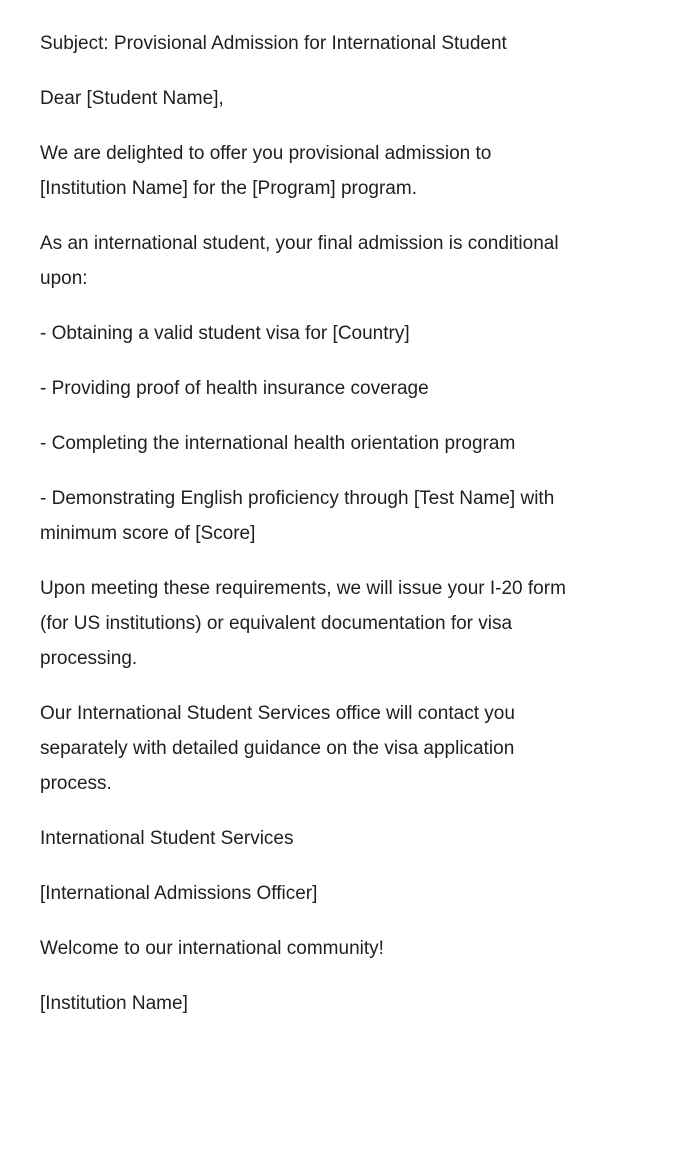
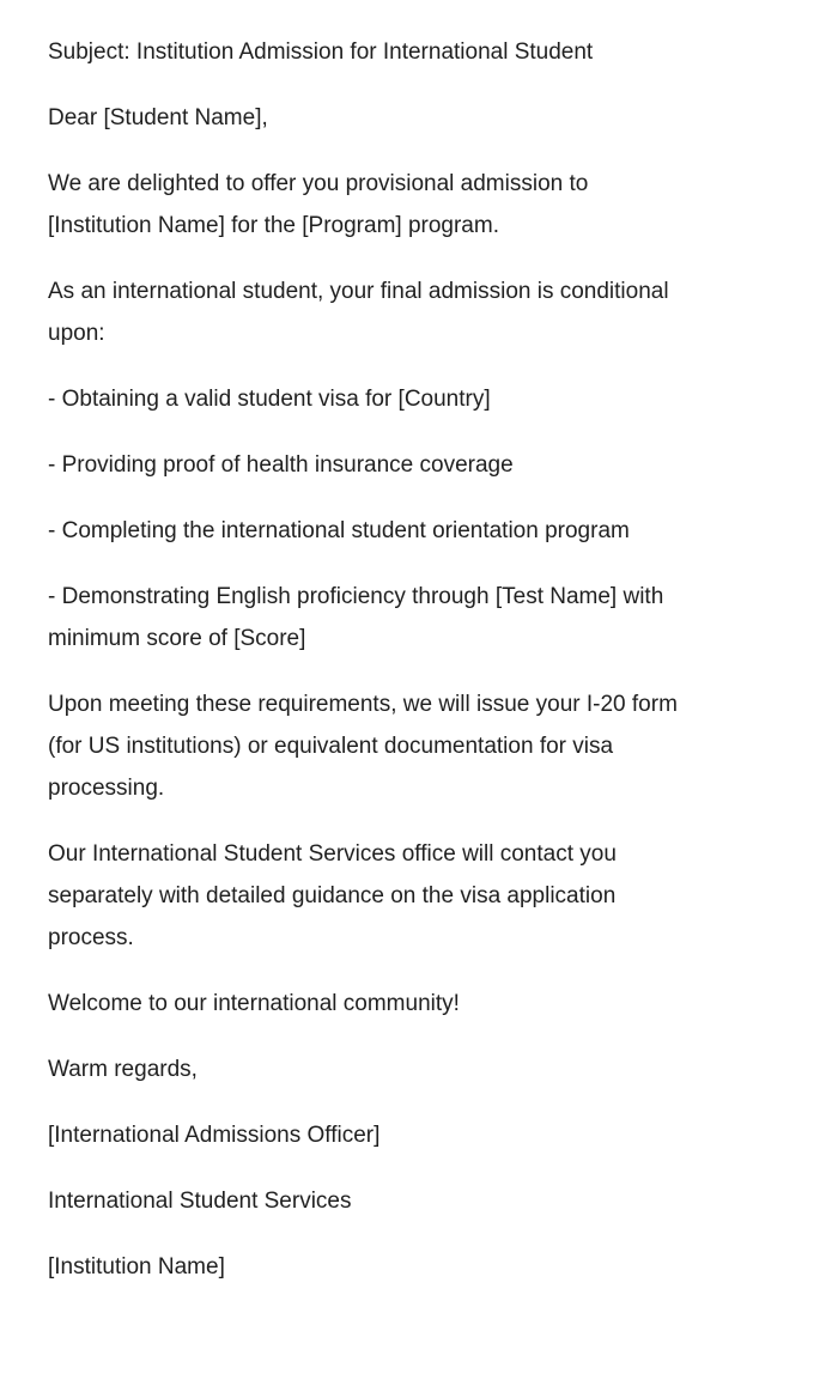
- Subject: Provisional Admission for International Student
+ Subject: Institution Admission for International Student
  Dear [Student Name],
  We are delighted to offer you provisional admission to
  [Institution Name] for the [Program] program.
  As an international student, your final admission is conditional
  upon:
  - Obtaining a valid student visa for [Country]
  - Providing proof of health insurance coverage
- - Completing the international health orientation program
+ - Completing the international student orientation program
  - Demonstrating English proficiency through [Test Name] with
  minimum score of [Score]
  Upon meeting these requirements, we will issue your I-20 form
  (for US institutions) or equivalent documentation for visa
  processing.
  Our International Student Services office will contact you
  separately with detailed guidance on the visa application
  process.
- International Student Services
+ Welcome to our international community!
+ Warm regards,
  [International Admissions Officer]
- Welcome to our international community!
+ International Student Services
  [Institution Name]
